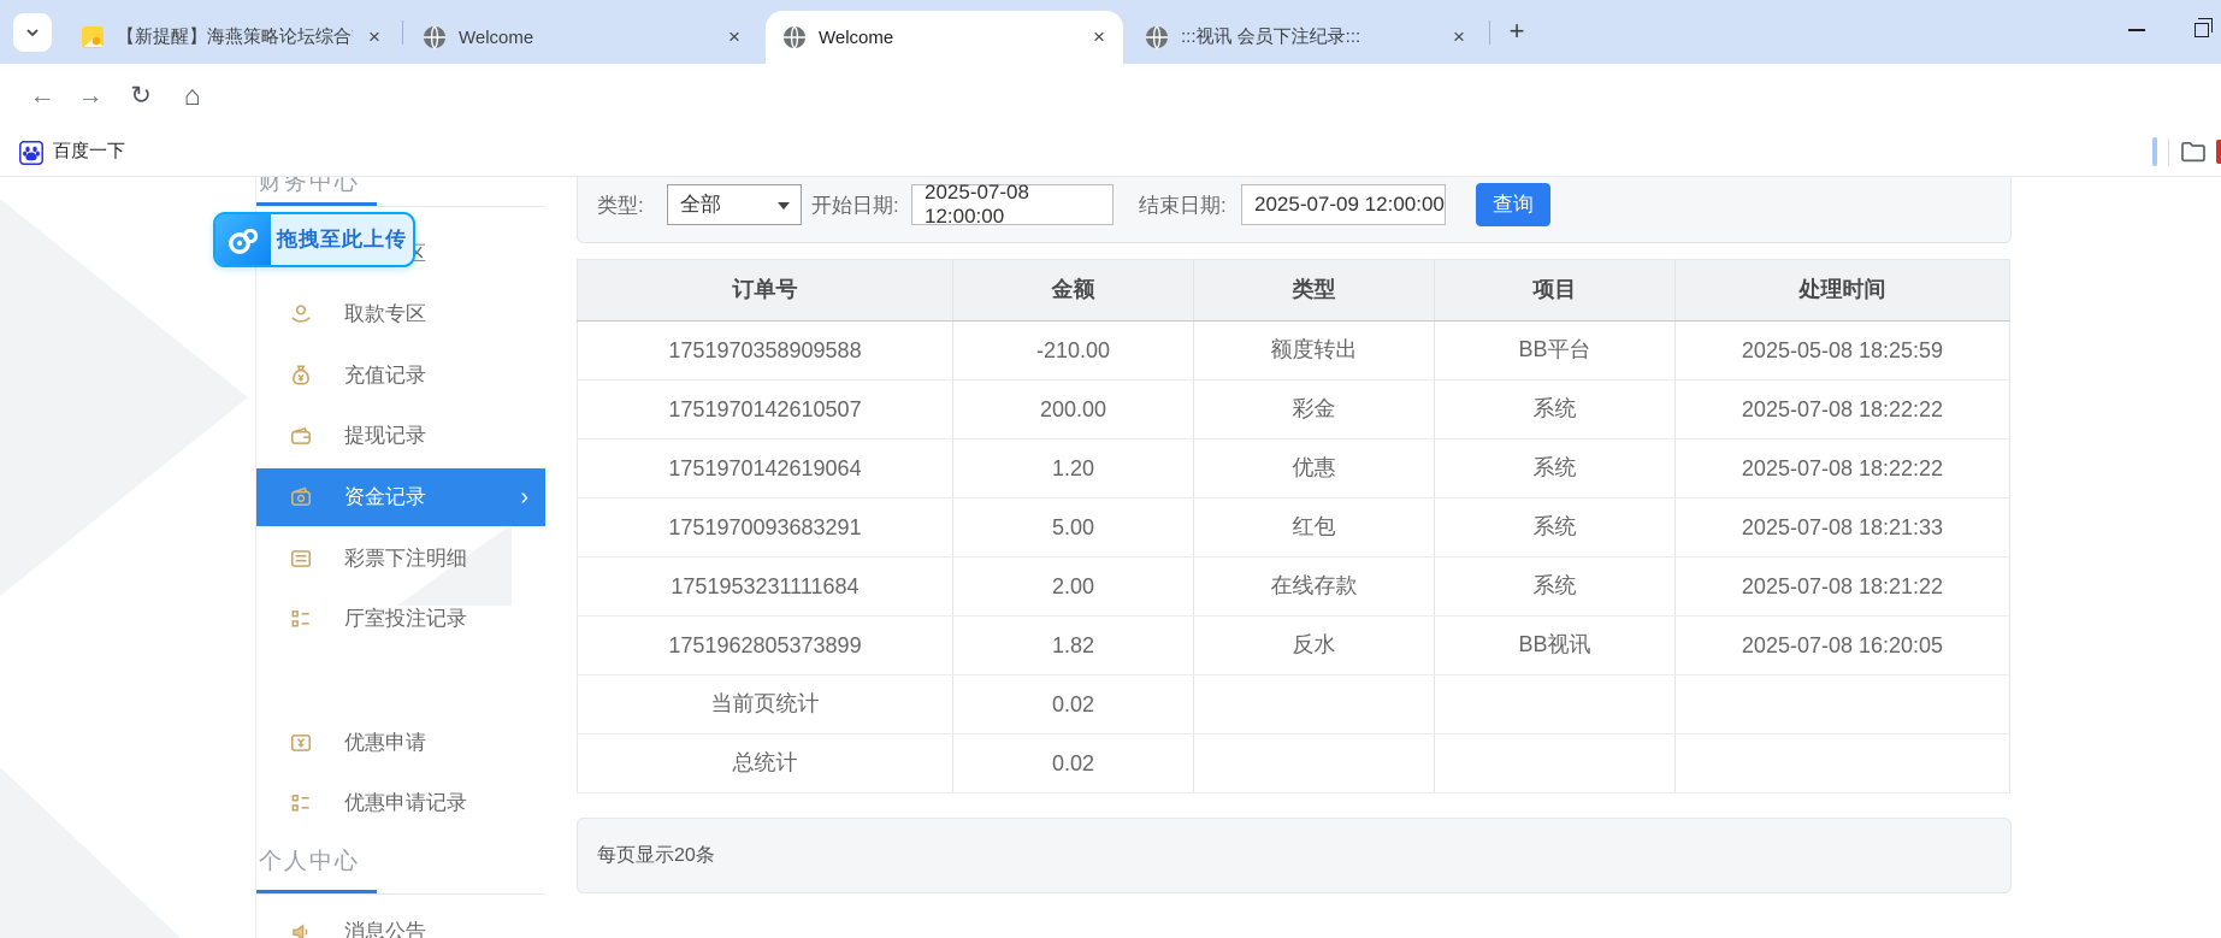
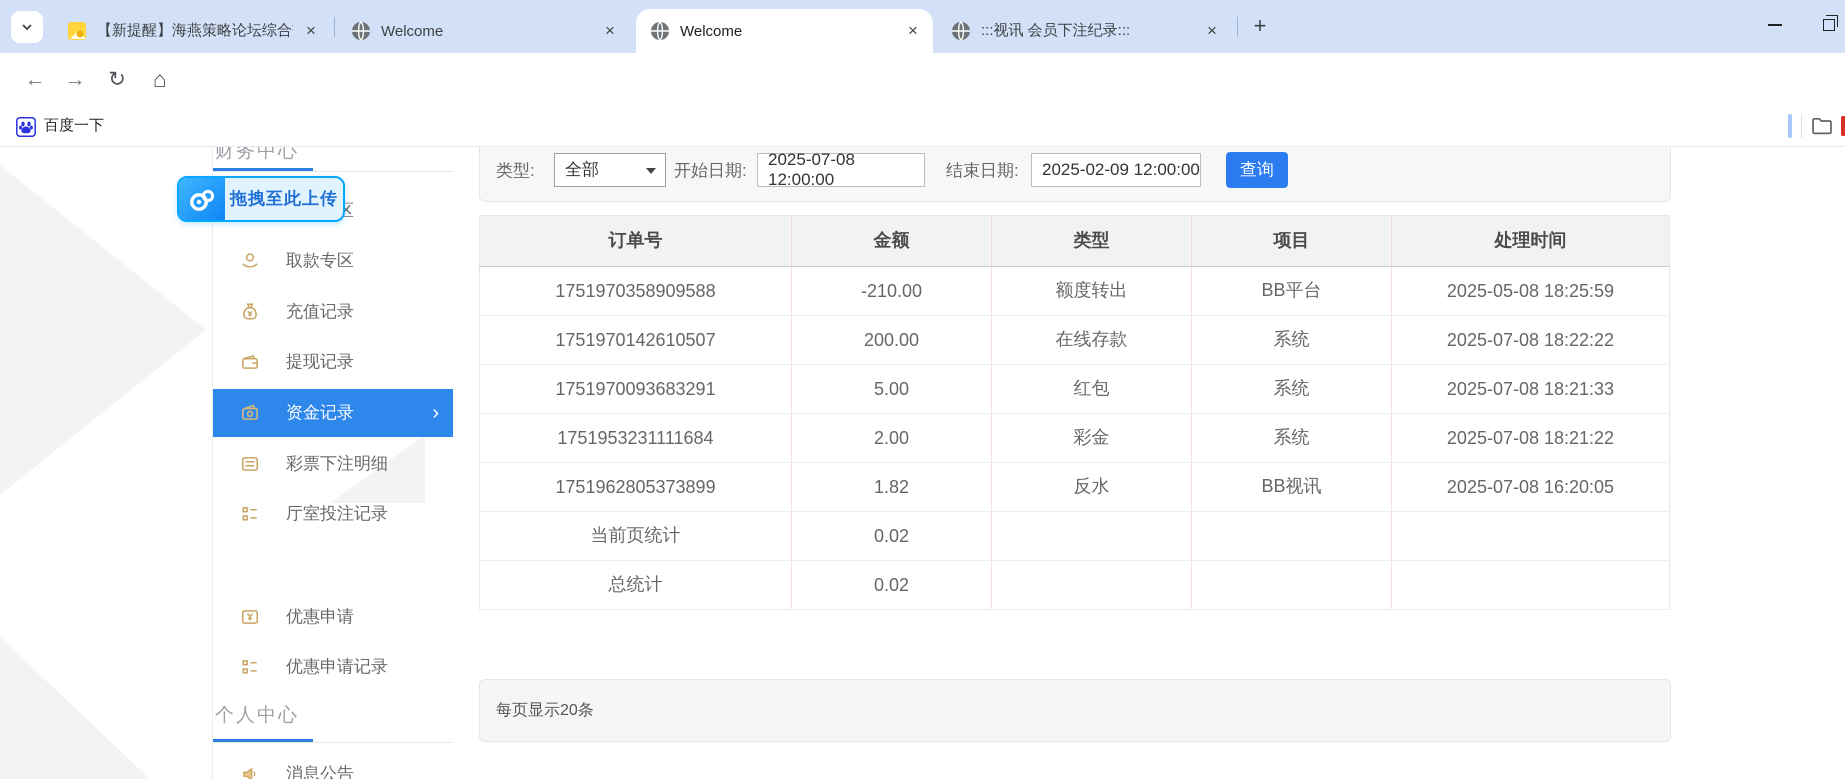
  【新提醒】海燕策略论坛综合
  ×
  Welcome
  ×
  Welcome
  ×
  :::视讯 会员下注纪录:::
  ×
  +
  ←
  →
  ↻
  ⌂
  百度一下
  财务中心
  取款专区
  充值记录
  提现记录
  资金记录
  ›
  彩票下注明细
  厅室投注记录
  优惠申请
  优惠申请记录
  个人中心
  消息公告
  拖拽至此上传
  类型:
  全部
  开始日期:
  2025-07-08 12:00:00
  结束日期:
- 2025-07-09 12:00:00
+ 2025-02-09 12:00:00
  查询
  订单号	金额	类型	项目	处理时间
  1751970358909588	-210.00	额度转出	BB平台	2025-05-08 18:25:59
- 1751970142610507	200.00	彩金	系统	2025-07-08 18:22:22
+ 1751970142610507	200.00	在线存款	系统	2025-07-08 18:22:22
- 1751970142619064	1.20	优惠	系统	2025-07-08 18:22:22
  1751970093683291	5.00	红包	系统	2025-07-08 18:21:33
- 1751953231111684	2.00	在线存款	系统	2025-07-08 18:21:22
+ 1751953231111684	2.00	彩金	系统	2025-07-08 18:21:22
  1751962805373899	1.82	反水	BB视讯	2025-07-08 16:20:05
  当前页统计	0.02
  总统计	0.02
  每页显示20条
